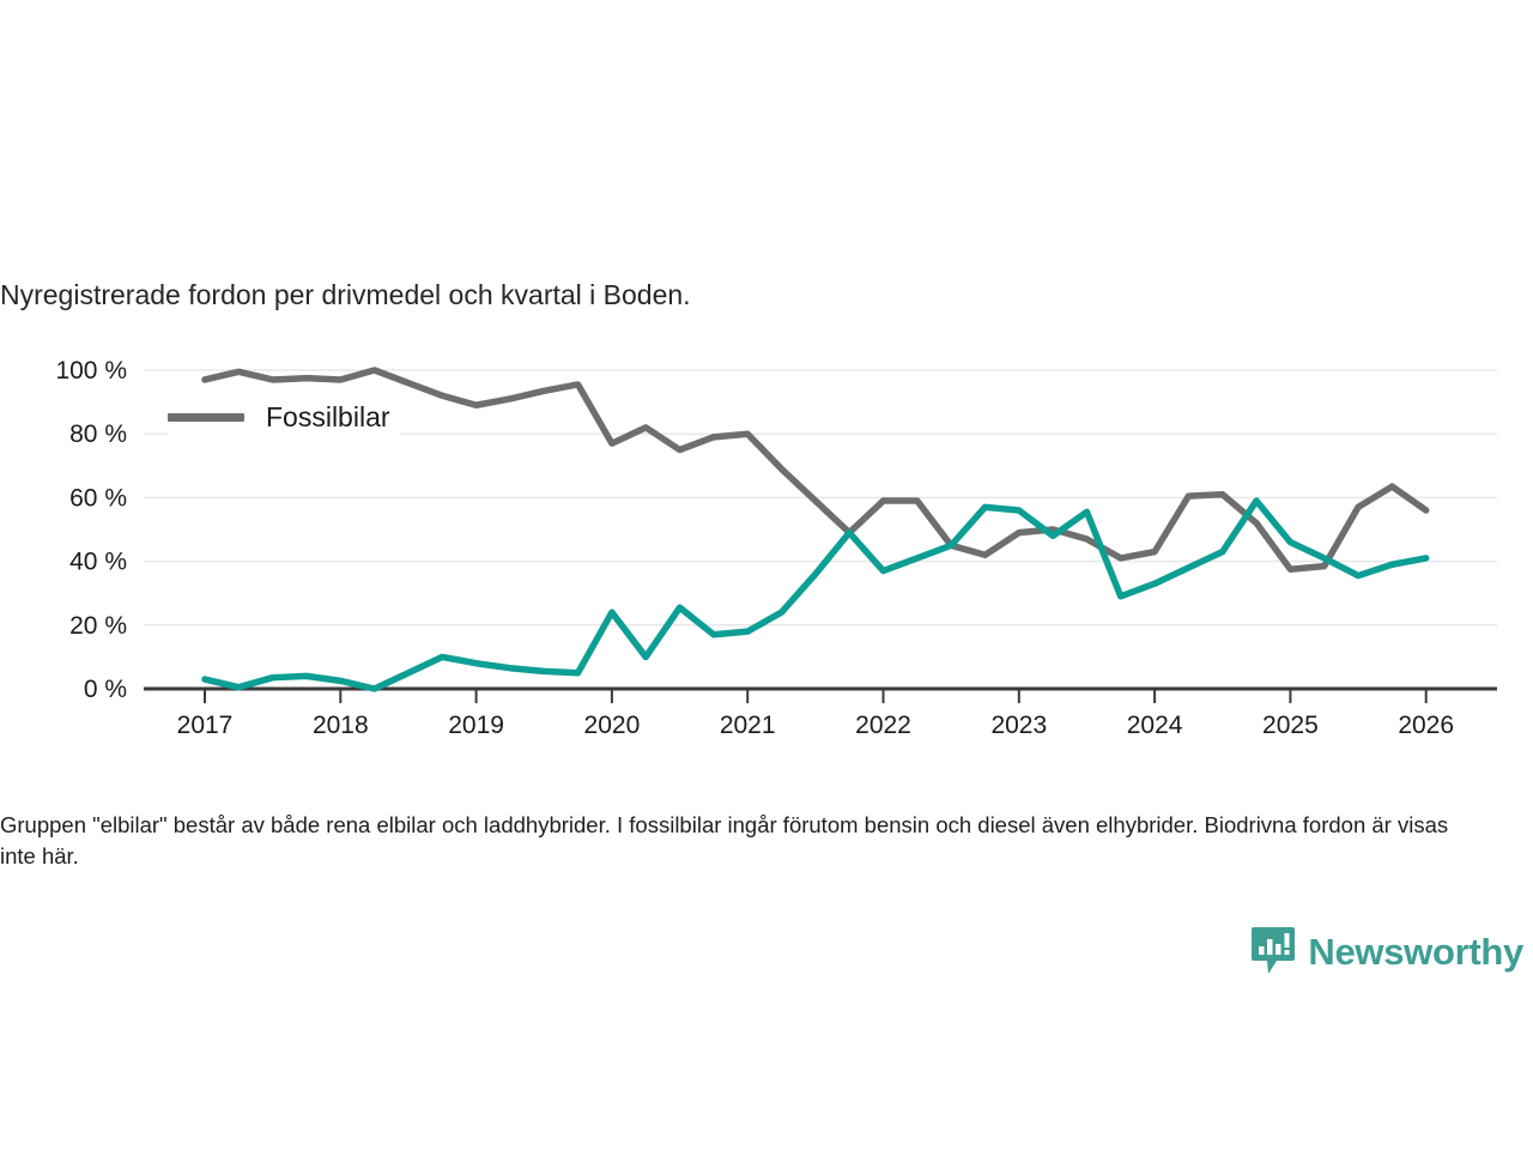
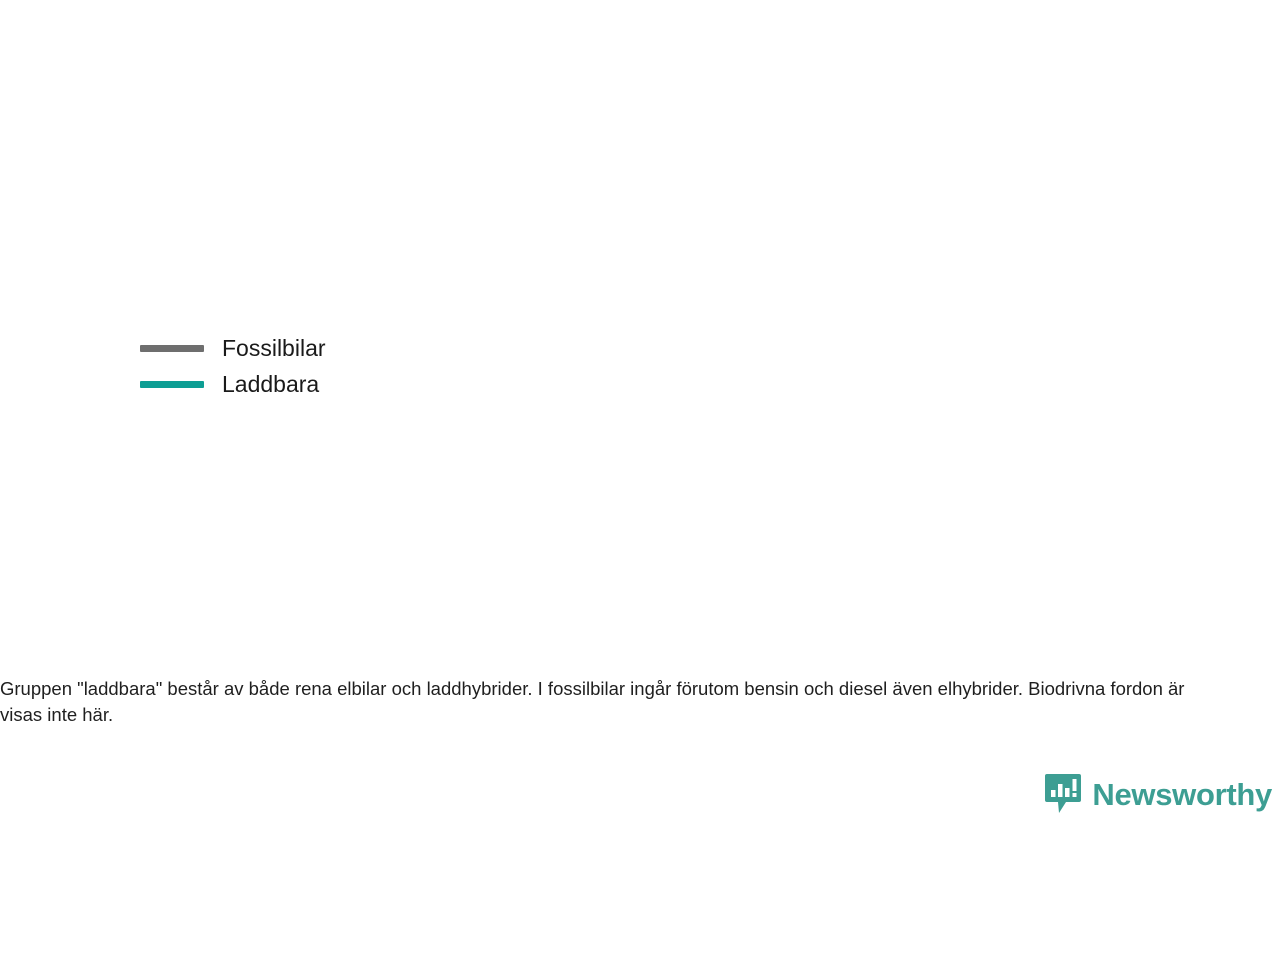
- Nyregistrerade fordon per drivmedel och kvartal i Boden.
- 0 %
- 20 %
- 40 %
- 60 %
- 80 %
- 100 %
- 2017
- 2018
- 2019
- 2020
- 2021
- 2022
- 2023
- 2024
- 2025
- 2026
  Fossilbilar
+ Laddbara
- Gruppen "elbilar" består av både rena elbilar och laddhybrider. I fossilbilar ingår förutom bensin och diesel även elhybrider. Biodrivna fordon är visas inte här.
+ Gruppen "laddbara" består av både rena elbilar och laddhybrider. I fossilbilar ingår förutom bensin och diesel även elhybrider. Biodrivna fordon är visas inte här.
  Newsworthy
